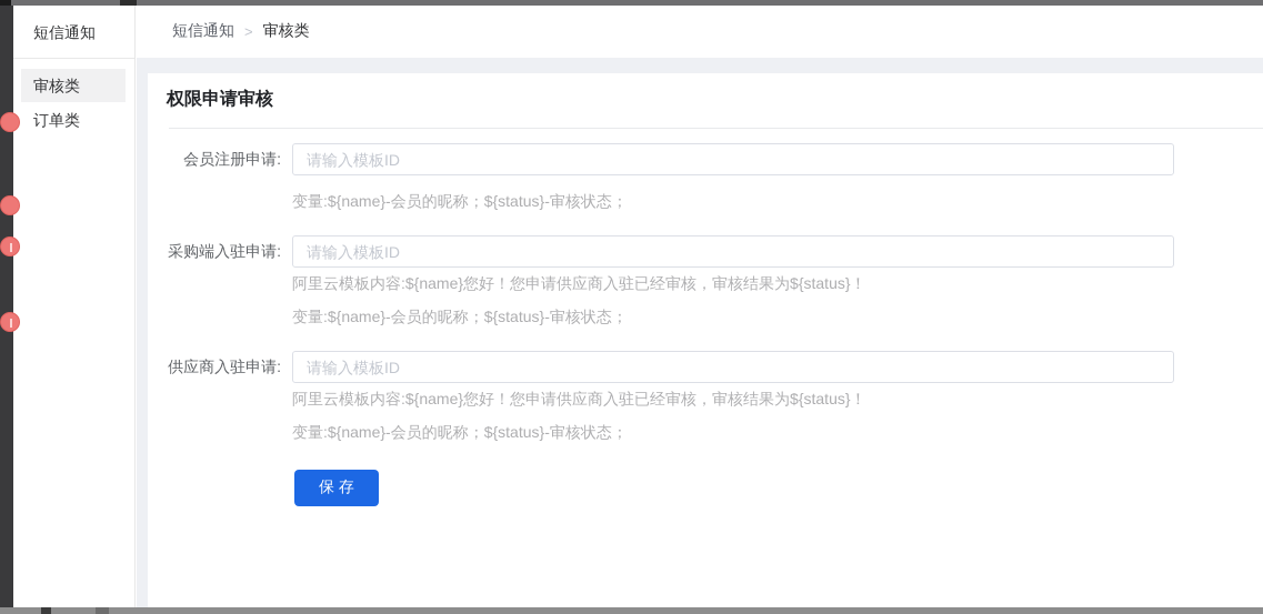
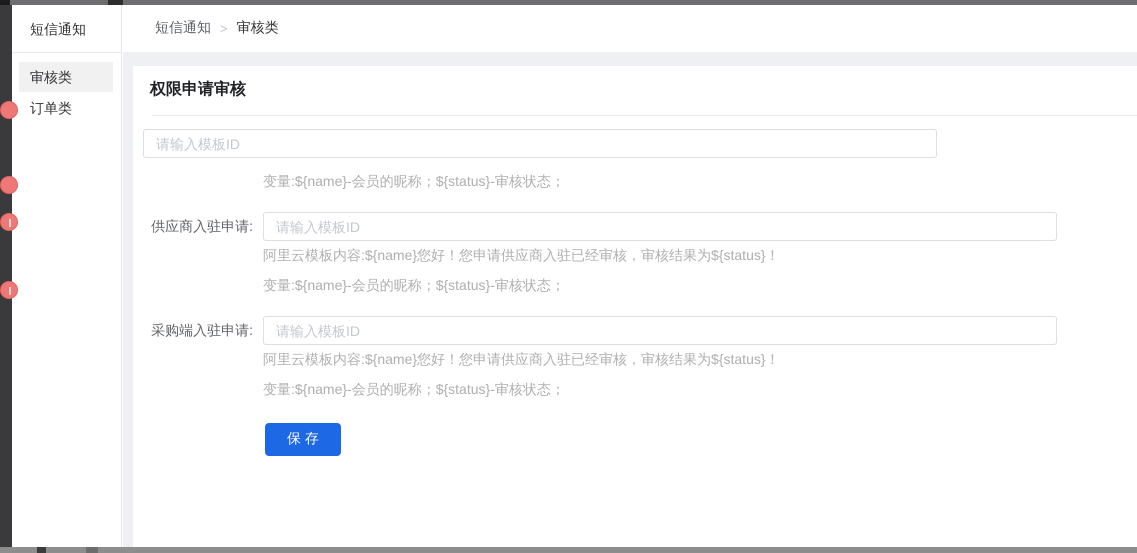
  短信通知
  审核类
  订单类
  短信通知
  >
  审核类
  权限申请审核
- 会员注册申请:
  请输入模板ID
  变量:${name}-会员的昵称；${status}-审核状态；
- 采购端入驻申请:
+ 供应商入驻申请:
  请输入模板ID
  阿里云模板内容:${name}您好！您申请供应商入驻已经审核，审核结果为${status}！
  变量:${name}-会员的昵称；${status}-审核状态；
- 供应商入驻申请:
+ 采购端入驻申请:
  请输入模板ID
  阿里云模板内容:${name}您好！您申请供应商入驻已经审核，审核结果为${status}！
  变量:${name}-会员的昵称；${status}-审核状态；
  保 存
